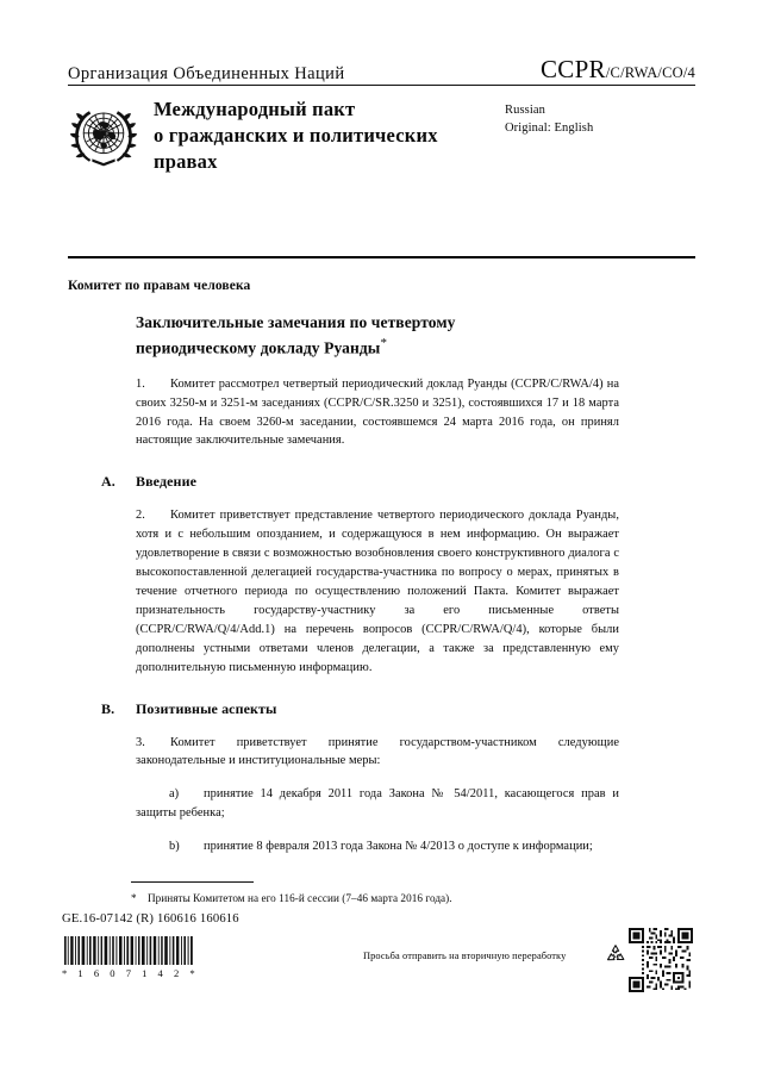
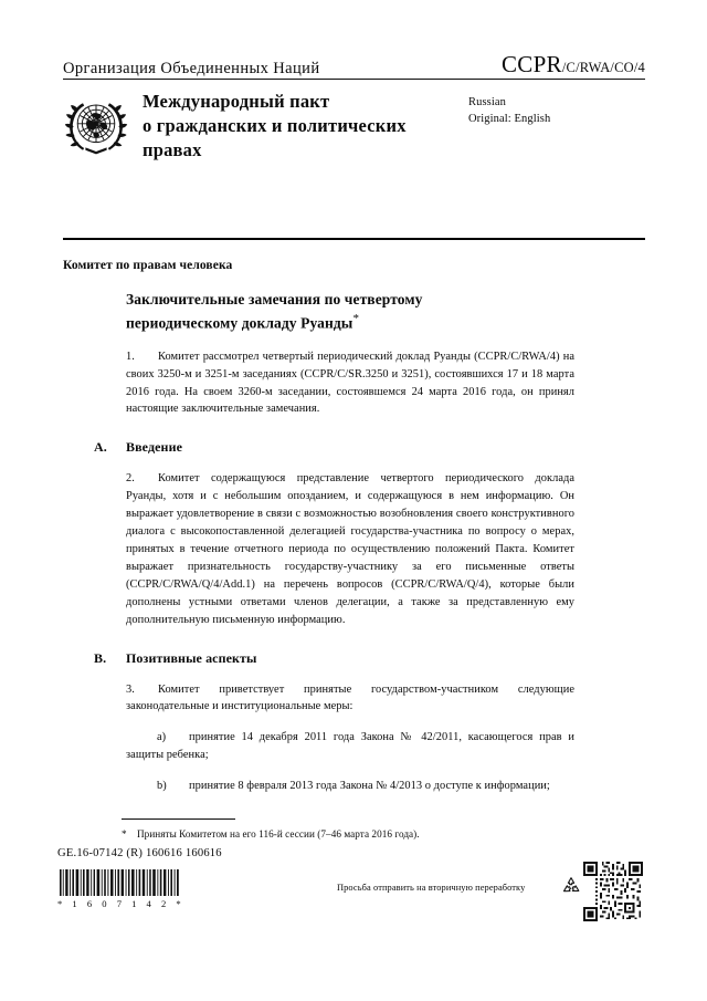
  Организация Объединенных Наций
  CCPR/C/RWA/CO/4
  Международный пакт
  о гражданских и политических
  правах
  Russian
  Original: English
  Комитет по правам человека
  Заключительные замечания по четвертому
  периодическому докладу Руанды*
  1. Комитет рассмотрел четвертый периодический доклад Руанды (CCPR/C/RWA/4) на своих 3250-м и 3251-м заседаниях (CCPR/C/SR.3250 и 3251), состоявшихся 17 и 18 марта 2016 года. На своем 3260-м заседании, состоявшемся 24 марта 2016 года, он принял настоящие заключительные замечания.
  A. Введение
- 2. Комитет приветствует представление четвертого периодического доклада Руанды, хотя и с небольшим опозданием, и содержащуюся в нем информацию. Он выражает удовлетворение в связи с возможностью возобновления своего конструктивного диалога с высокопоставленной делегацией государства-участника по вопросу о мерах, принятых в течение отчетного периода по осуществлению положений Пакта. Комитет выражает признательность государству-участнику за его письменные ответы (CCPR/C/RWA/Q/4/Add.1) на перечень вопросов (CCPR/C/RWA/Q/4), которые были дополнены устными ответами членов делегации, а также за представленную ему дополнительную письменную информацию.
+ 2. Комитет содержащуюся представление четвертого периодического доклада Руанды, хотя и с небольшим опозданием, и содержащуюся в нем информацию. Он выражает удовлетворение в связи с возможностью возобновления своего конструктивного диалога с высокопоставленной делегацией государства-участника по вопросу о мерах, принятых в течение отчетного периода по осуществлению положений Пакта. Комитет выражает признательность государству-участнику за его письменные ответы (CCPR/C/RWA/Q/4/Add.1) на перечень вопросов (CCPR/C/RWA/Q/4), которые были дополнены устными ответами членов делегации, а также за представленную ему дополнительную письменную информацию.
  B. Позитивные аспекты
- 3. Комитет приветствует принятие государством-участником следующие законодательные и институциональные меры:
+ 3. Комитет приветствует принятые государством-участником следующие законодательные и институциональные меры:
- a) принятие 14 декабря 2011 года Закона № 54/2011, касающегося прав и защиты ребенка;
+ a) принятие 14 декабря 2011 года Закона № 42/2011, касающегося прав и защиты ребенка;
  b) принятие 8 февраля 2013 года Закона № 4/2013 о доступе к информации;
  * Приняты Комитетом на его 116-й сессии (7–46 марта 2016 года).
  GE.16-07142 (R) 160616 160616
  *
  1
  6
  0
  7
  1
  4
  2
  *
  Просьба отправить на вторичную переработку
